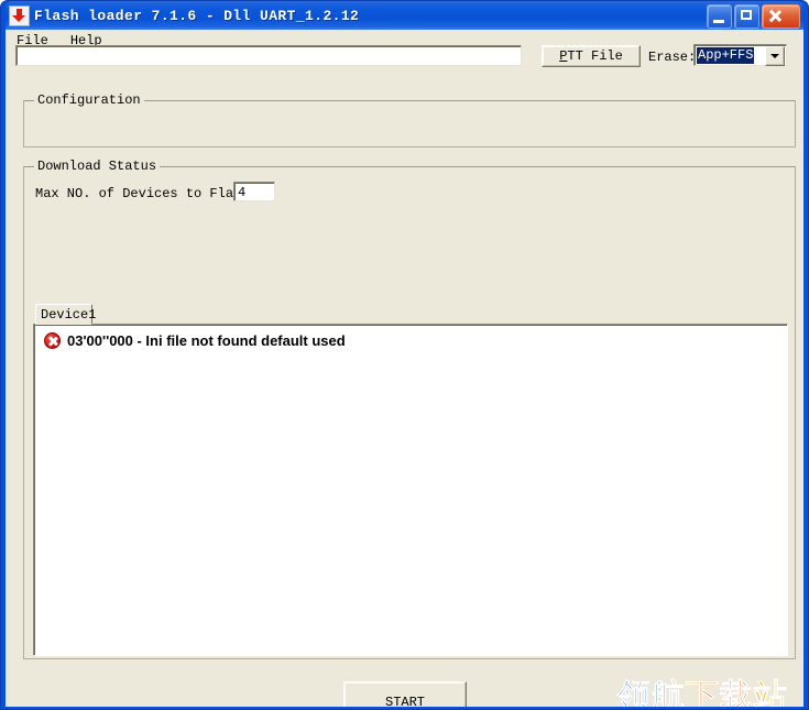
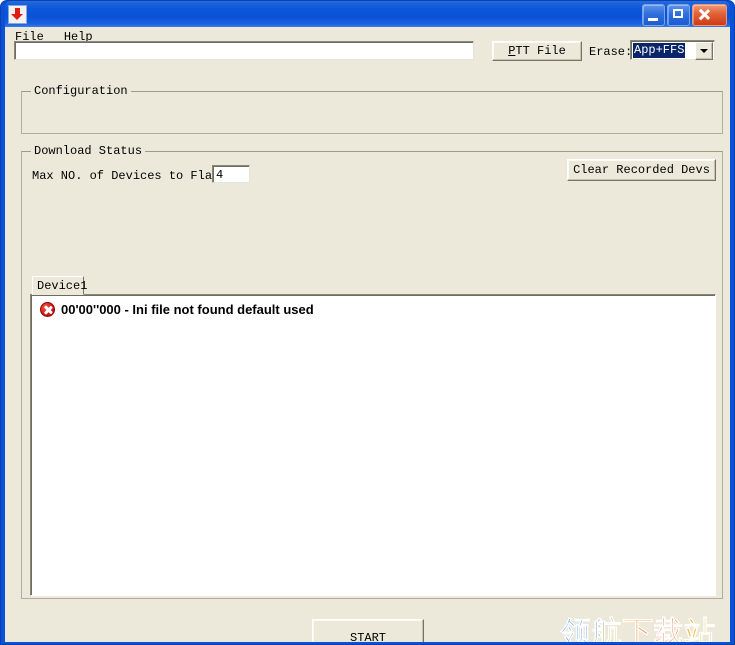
- Flash loader 7.1.6 - Dll UART_1.2.12
  File
  Help
  Configuration
  P
  TT File
  Erase:
  App+FFS
  Download Status
  Max NO. of Devices to Fla
  4
+ Clear Recorded Devs
  Device1
- 03'00''000 - Ini file not found default used
+ 00'00''000 - Ini file not found default used
  S
  TART
  领航下载站
